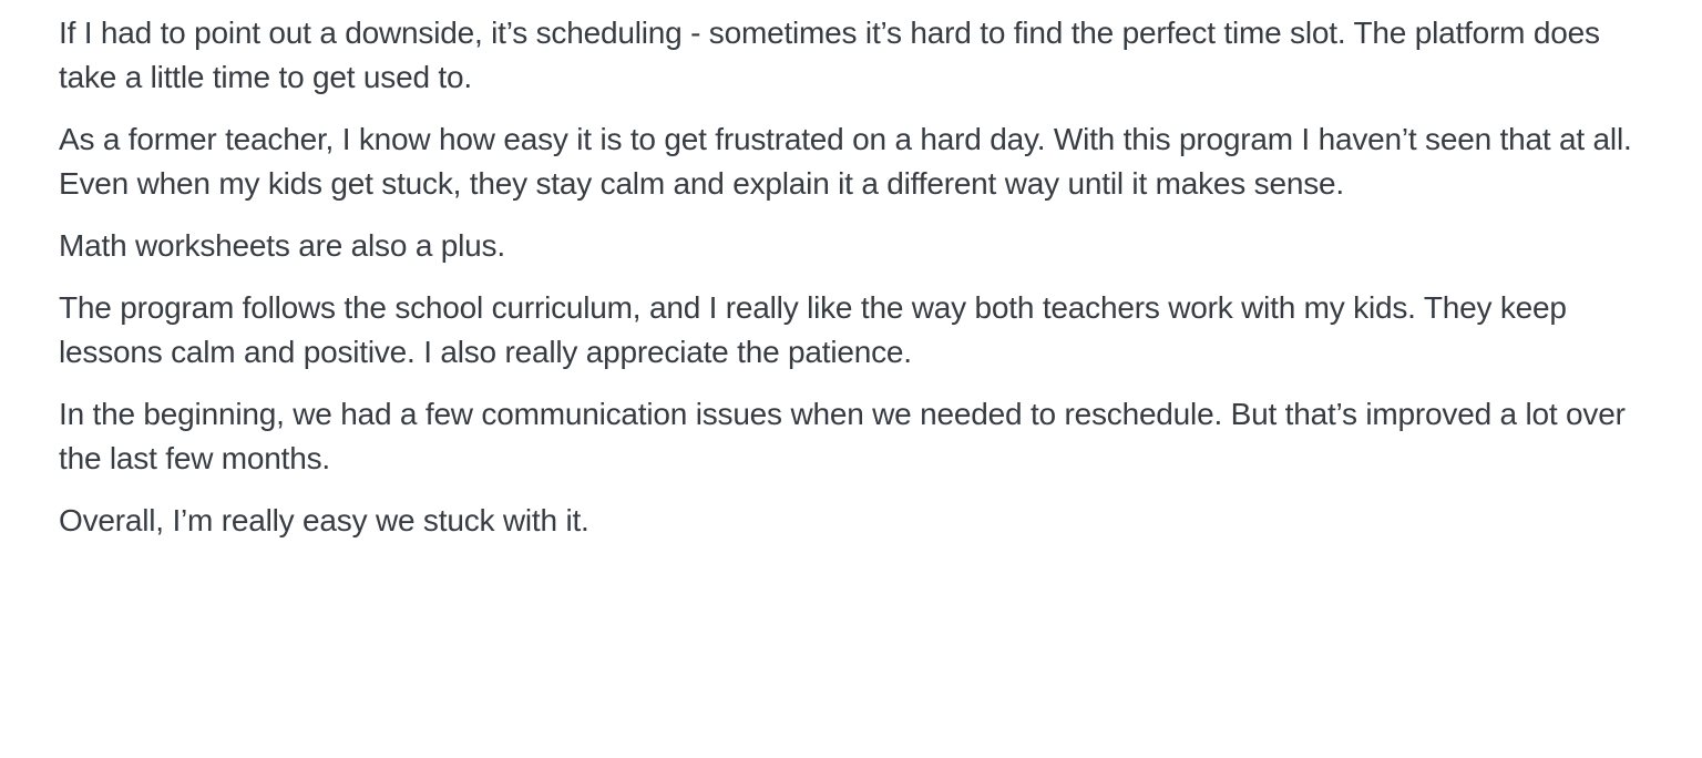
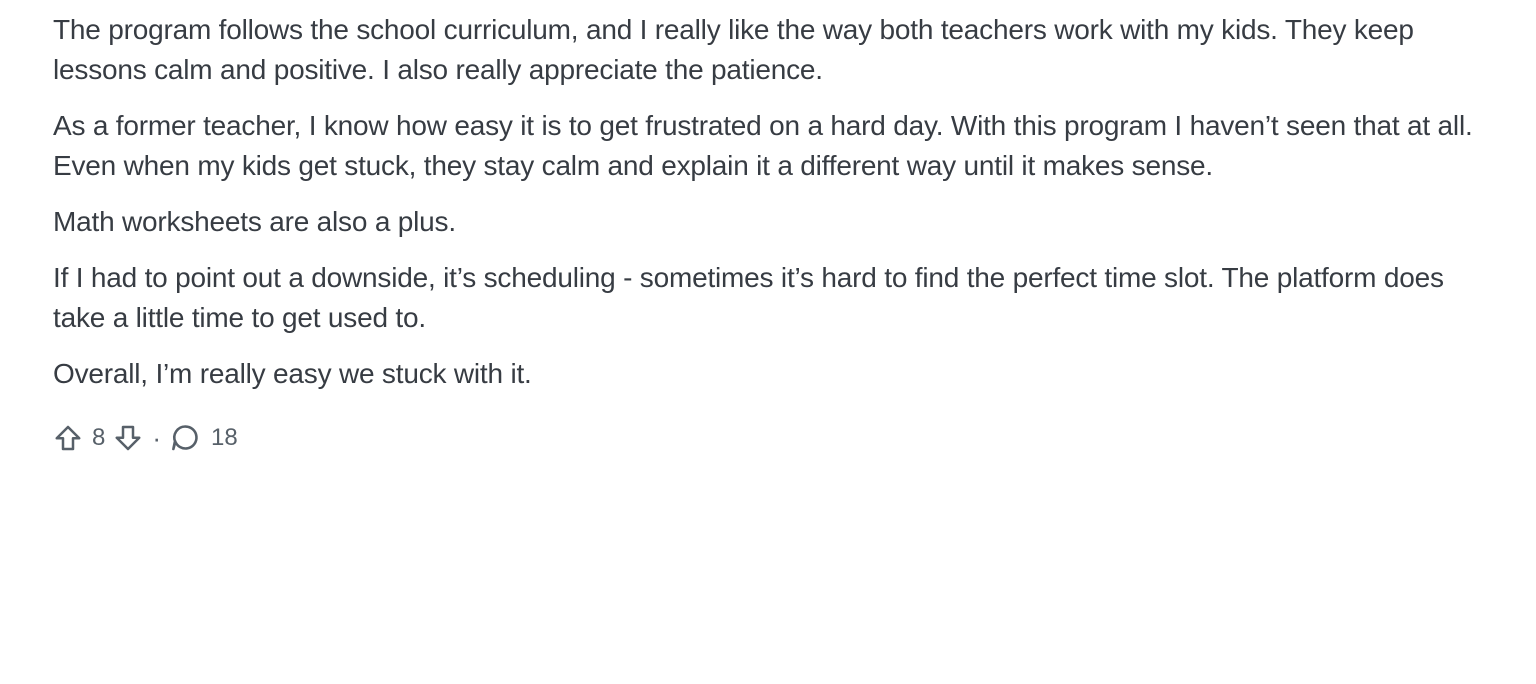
- If I had to point out a downside, it’s scheduling - sometimes it’s hard to find the perfect time slot. The platform does take a little time to get used to.
+ The program follows the school curriculum, and I really like the way both teachers work with my kids. They keep lessons calm and positive. I also really appreciate the patience.
  As a former teacher, I know how easy it is to get frustrated on a hard day. With this program I haven’t seen that at all. Even when my kids get stuck, they stay calm and explain it a different way until it makes sense.
  Math worksheets are also a plus.
- The program follows the school curriculum, and I really like the way both teachers work with my kids. They keep lessons calm and positive. I also really appreciate the patience.
+ If I had to point out a downside, it’s scheduling - sometimes it’s hard to find the perfect time slot. The platform does take a little time to get used to.
- In the beginning, we had a few communication issues when we needed to reschedule. But that’s improved a lot over the last few months.
  Overall, I’m really easy we stuck with it.
+ 8
+ ·
+ 18
